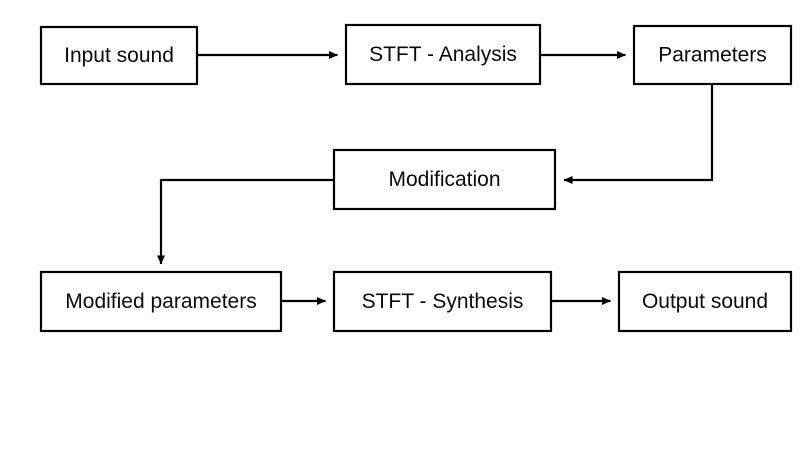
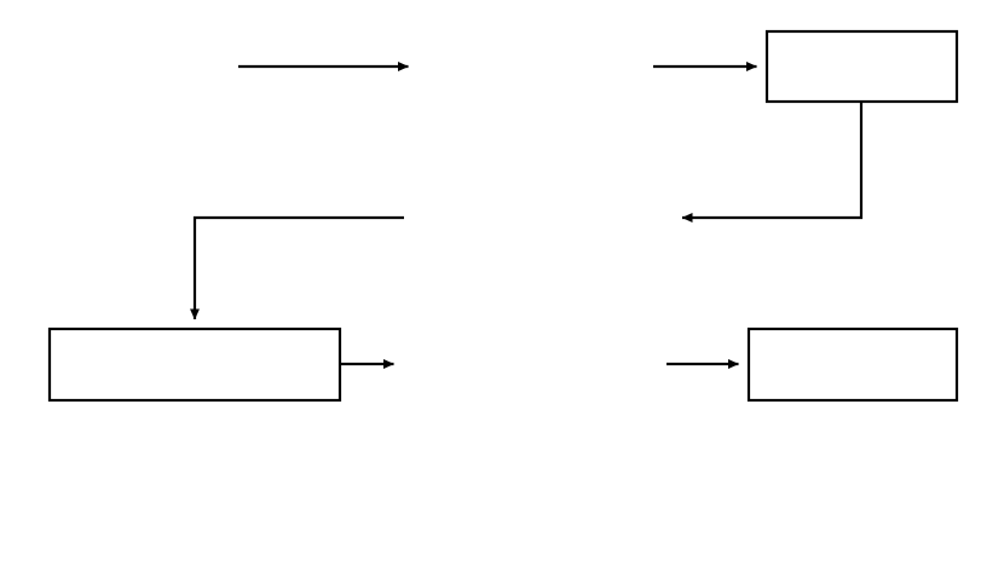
- Input sound
- STFT - Analysis
- Parameters
- Modification
- Modified parameters
- STFT - Synthesis
- Output sound
